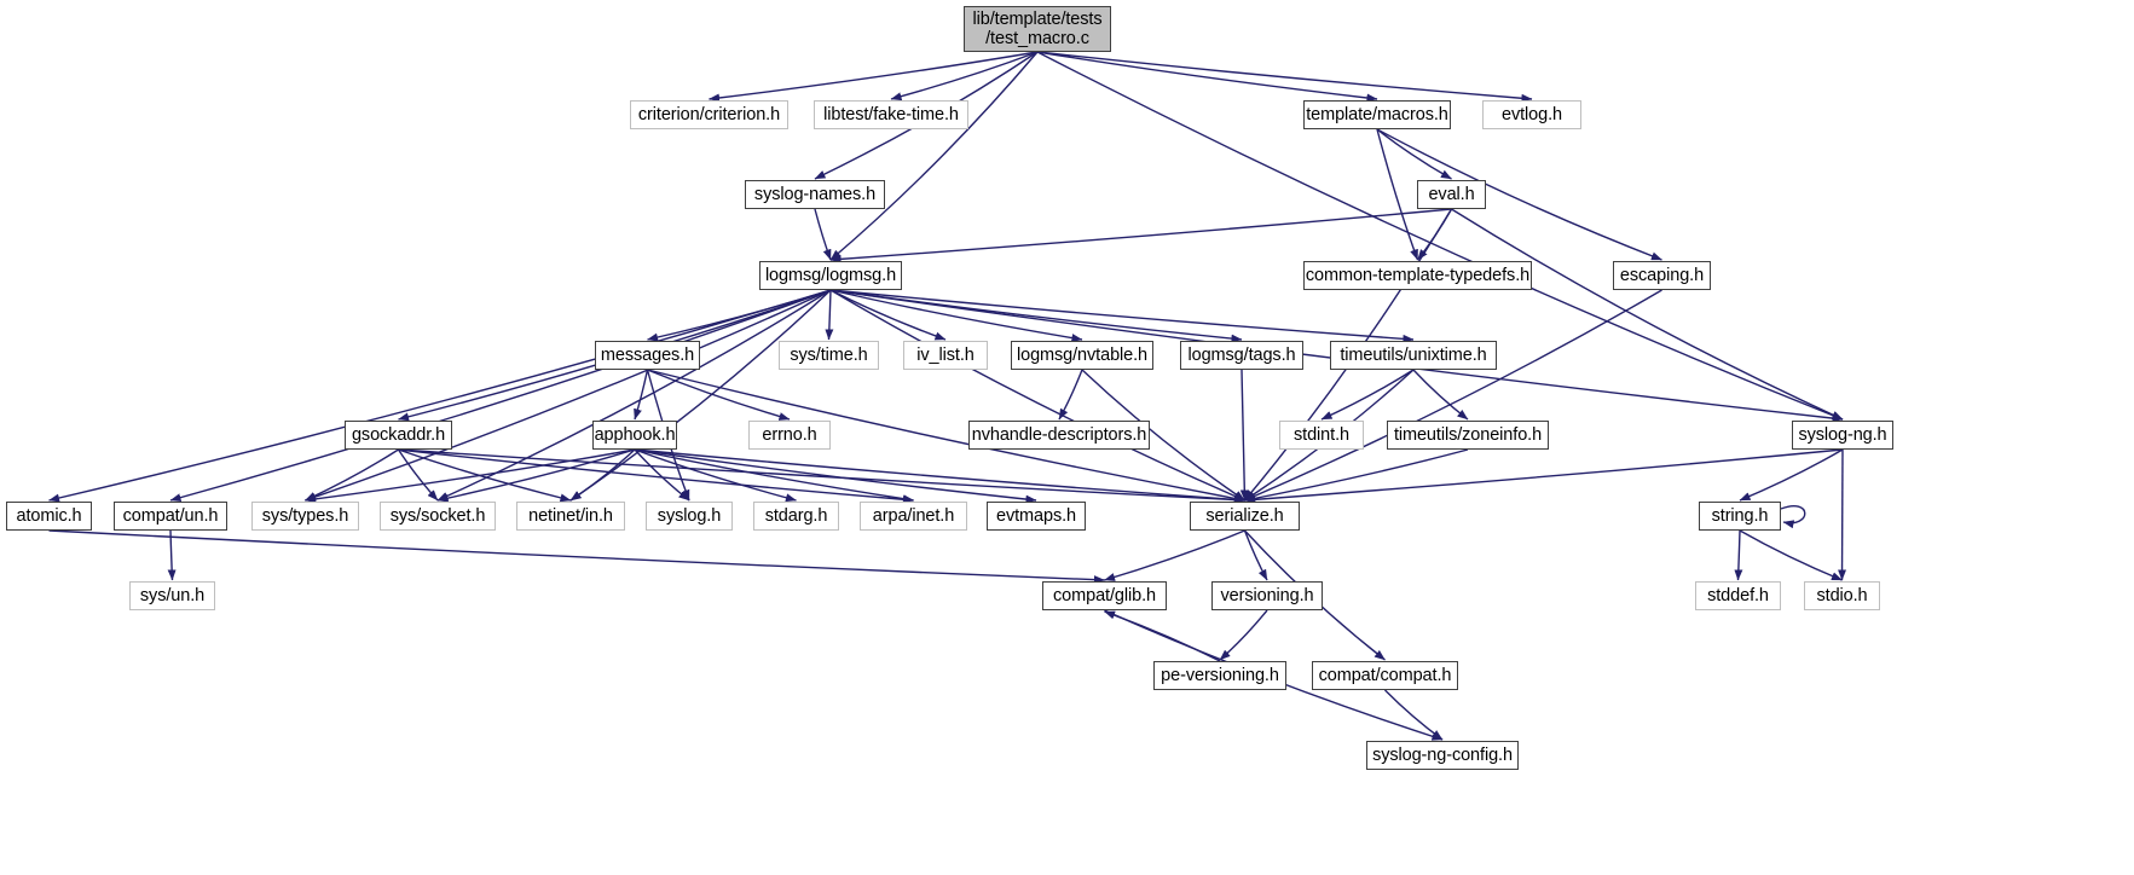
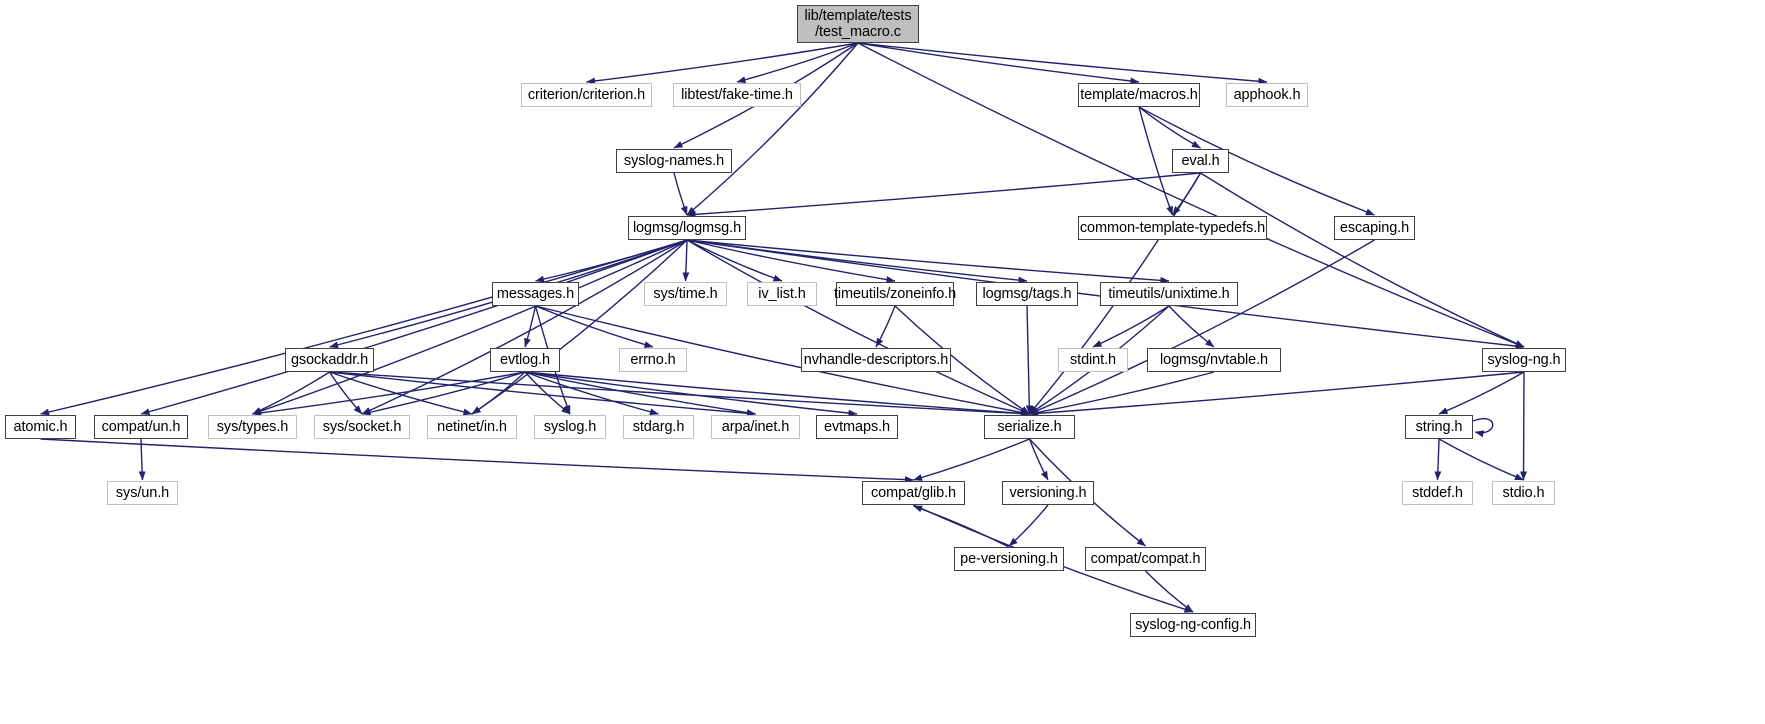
  lib/template/tests
  /test_macro.c
  criterion/criterion.h
  libtest/fake-time.h
  template/macros.h
- evtlog.h
+ apphook.h
  syslog-names.h
  eval.h
  logmsg/logmsg.h
  common-template-typedefs.h
  escaping.h
  messages.h
  sys/time.h
  iv_list.h
- logmsg/nvtable.h
+ timeutils/zoneinfo.h
  logmsg/tags.h
  timeutils/unixtime.h
  gsockaddr.h
- apphook.h
+ evtlog.h
  errno.h
  nvhandle-descriptors.h
  stdint.h
- timeutils/zoneinfo.h
+ logmsg/nvtable.h
  syslog-ng.h
  atomic.h
  compat/un.h
  sys/types.h
  sys/socket.h
  netinet/in.h
  syslog.h
  stdarg.h
  arpa/inet.h
  evtmaps.h
  serialize.h
  string.h
  sys/un.h
  compat/glib.h
  versioning.h
  stddef.h
  stdio.h
  pe-versioning.h
  compat/compat.h
  syslog-ng-config.h
